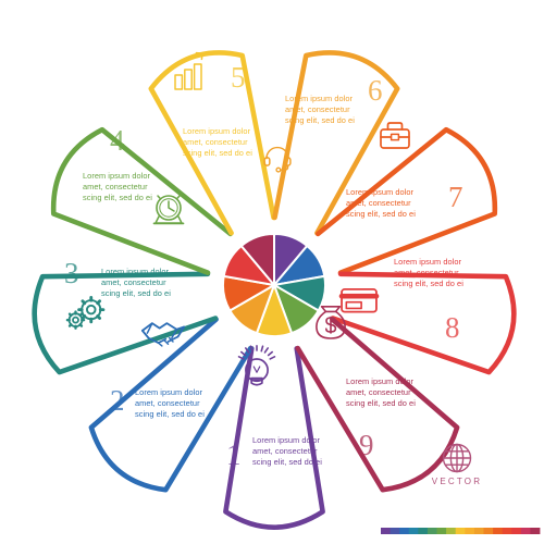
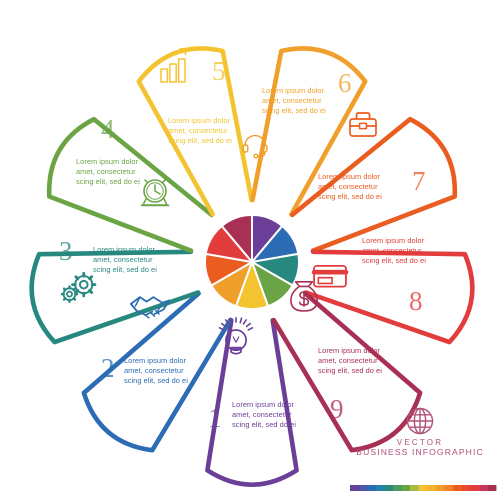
  Lorem ipsum dolor
  amet, consectetur
  scing elit, sed do ei
  Lorem ipsum dolor
  amet, consectetur
  scing elit, sed do ei
  Lorem ipsum dolor
  amet, consectetur
  scing elit, sed do ei
  Lorem ipsum dolor
  amet, consectetur
  scing elit, sed do ei
  Lorem ipsum dolor
  amet, consectetur
  scing elit, sed do ei
  Lorem ipsum dolor
  amet, consectetur
  scing elit, sed do ei
  Lorem ipsum dolor
  amet, consectetur
  scing elit, sed do ei
  Lorem ipsum dolor
  amet, consectetur
  scing elit, sed do ei
  Lorem ipsum dolor
  amet, consectetur
  scing elit, sed do ei
  1
  2
  3
  4
  5
  6
  7
  8
  9
  VECTOR
+ BUSINESS INFOGRAPHIC
